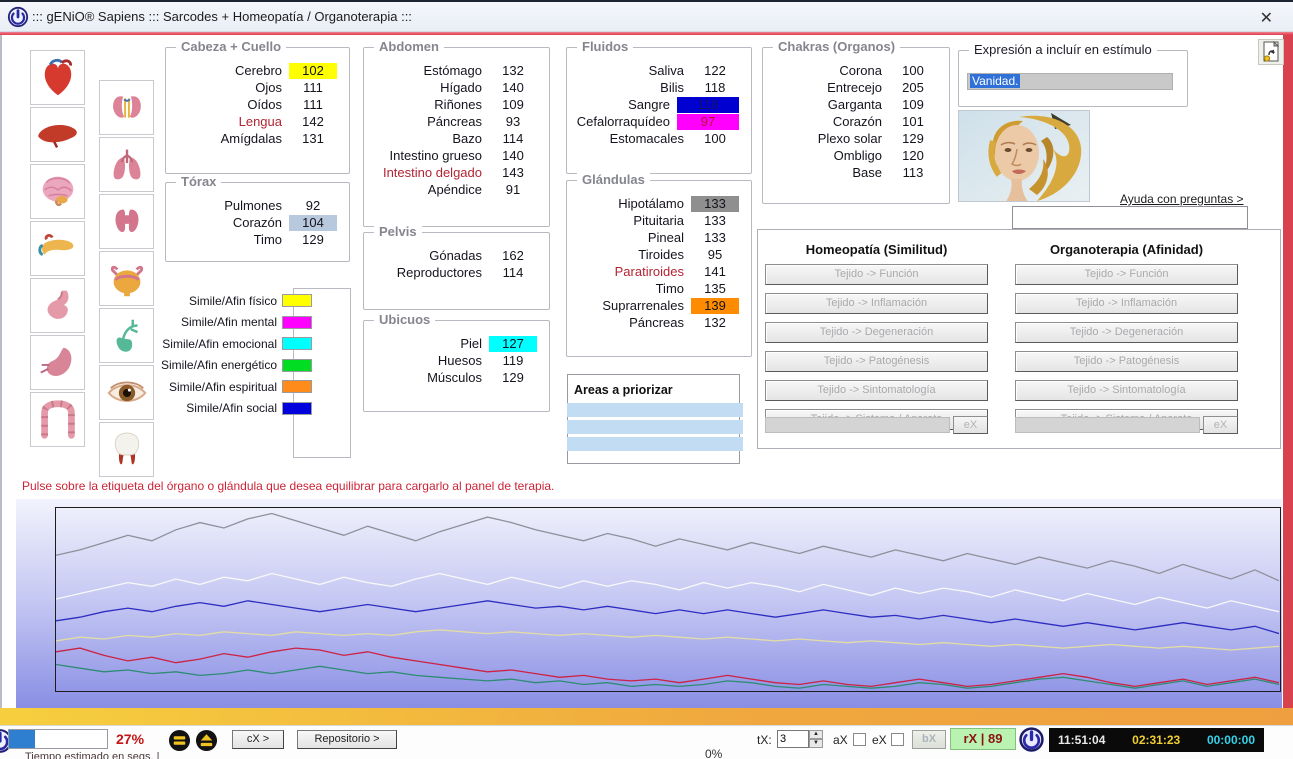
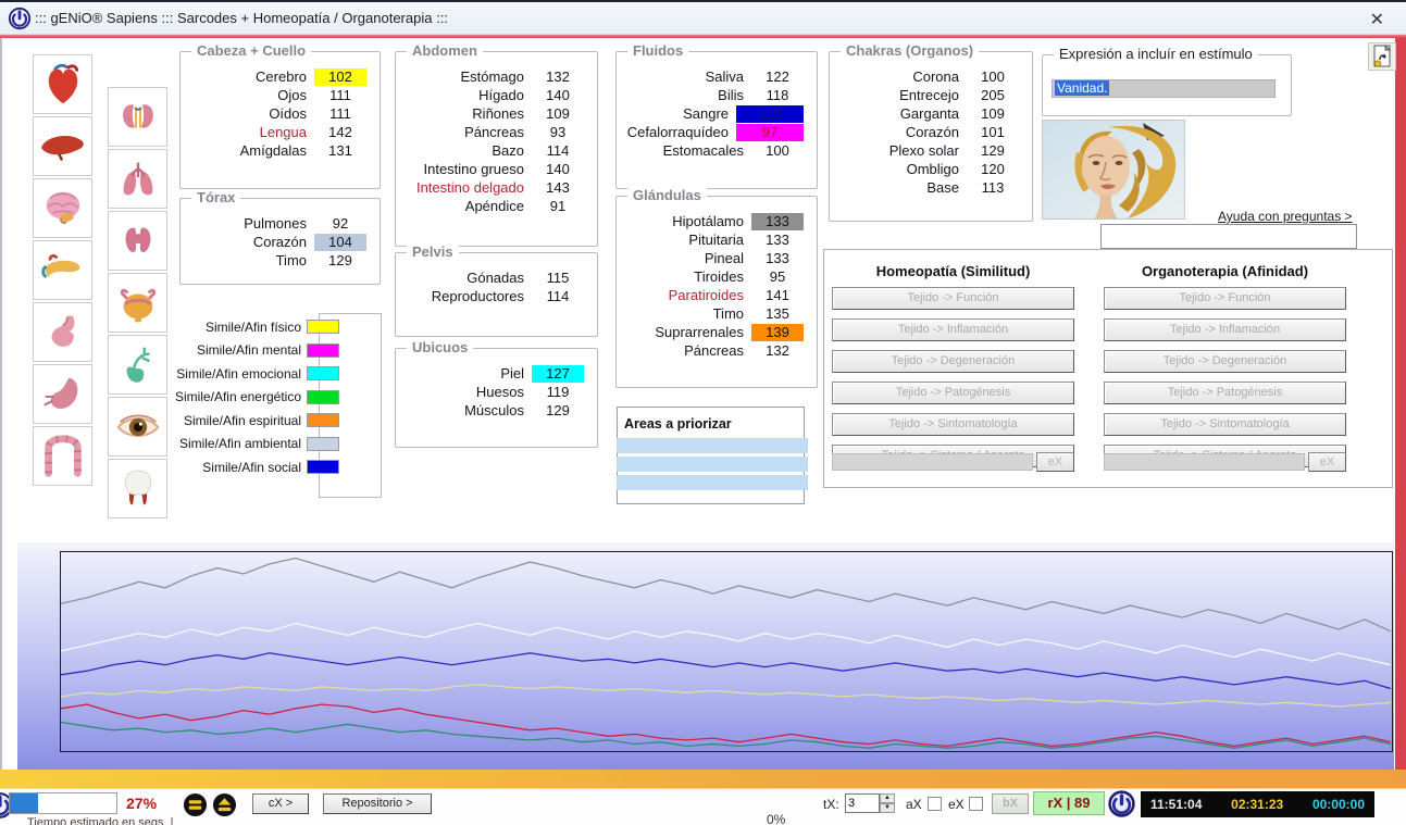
  ::: gENiO® Sapiens ::: Sarcodes + Homeopatía / Organoterapia :::
  ✕
  Cabeza + Cuello
  Cerebro
  102
  Ojos
  111
  Oídos
  111
  Lengua
  142
  Amígdalas
  131
  Tórax
  Pulmones
  92
  Corazón
  104
  Timo
  129
  Abdomen
  Estómago
  132
  Hígado
  140
  Riñones
  109
  Páncreas
  93
  Bazo
  114
  Intestino grueso
  140
  Intestino delgado
  143
  Apéndice
  91
  Pelvis
  Gónadas
- 162
+ 115
  Reproductores
  114
  Ubicuos
  Piel
  127
  Huesos
  119
  Músculos
  129
  Fluidos
  Saliva
  122
  Bilis
  118
  Sangre
  118
  Cefalorraquídeo
  97
  Estomacales
  100
  Glándulas
  Hipotálamo
  133
  Pituitaria
  133
  Pineal
  133
  Tiroides
  95
  Paratiroides
  141
  Timo
  135
  Suprarrenales
  139
  Páncreas
  132
  Chakras (Organos)
  Corona
  100
  Entrecejo
  205
  Garganta
  109
  Corazón
  101
  Plexo solar
  129
  Ombligo
  120
  Base
  113
  Simile/Afin físico
  Simile/Afin mental
  Simile/Afin emocional
  Simile/Afin energético
  Simile/Afin espiritual
+ Simile/Afin ambiental
  Simile/Afin social
  Expresión a incluír en estímulo
  Vanidad.
  Ayuda con preguntas >
  Homeopatía (Similitud)
  Organoterapia (Afinidad)
  Tejido -> Función
  Tejido -> Inflamación
  Tejido -> Degeneración
  Tejido -> Patogénesis
  Tejido -> Sintomatología
  eX
  Tejido -> Función
  Tejido -> Inflamación
  Tejido -> Degeneración
  Tejido -> Patogénesis
  Tejido -> Sintomatología
  eX
  Areas a priorizar
- Pulse sobre la etiqueta del órgano o glándula que desea equilibrar para cargarlo al panel de terapia.
  27%
  cX >
  Repositorio >
  Tiempo estimado en segs. |
  0%
  tX:
  3
  aX
  eX
  bX
  rX | 89
  11:51:04
  02:31:23
  00:00:00
